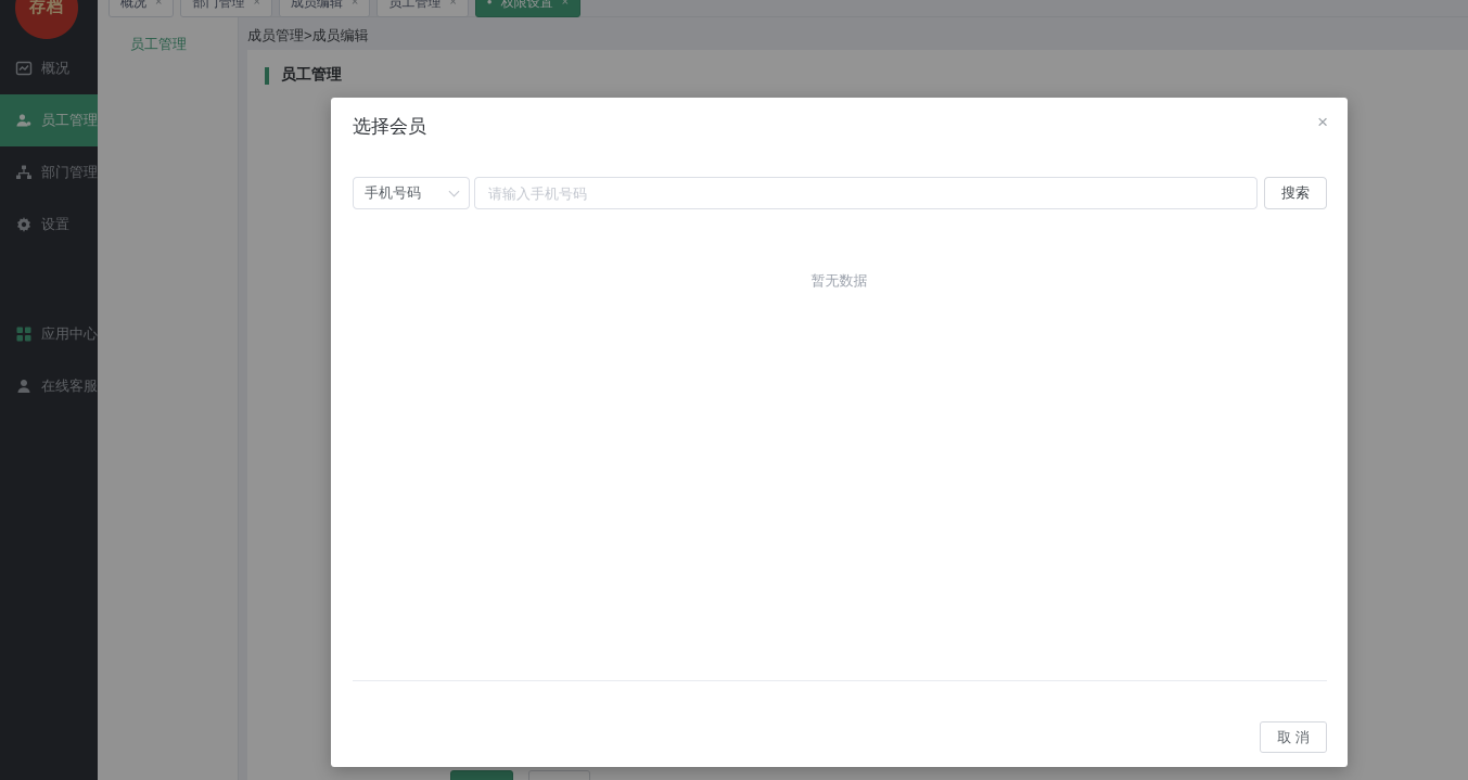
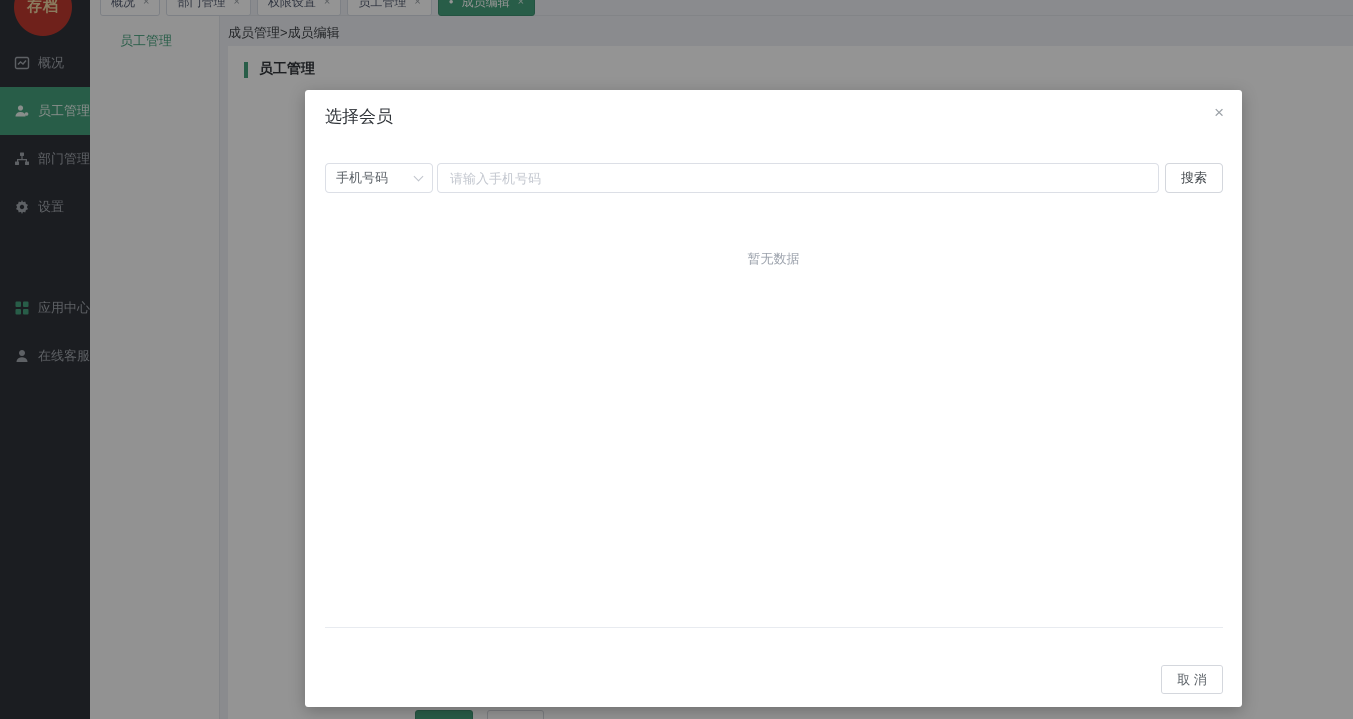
  存档
  概况
  员工管理
  部门管理
  设置
  应用中心
  在线客服
  员工管理
  概况
  ×
  部门管理
  ×
- 成员编辑
+ 权限设置
  ×
  员工管理
  ×
  ●
- 权限设置
+ 成员编辑
  ×
  成员管理>成员编辑
  员工管理
  选择会员
  ×
  手机号码
  请输入手机号码
  搜索
  暂无数据
  取 消
